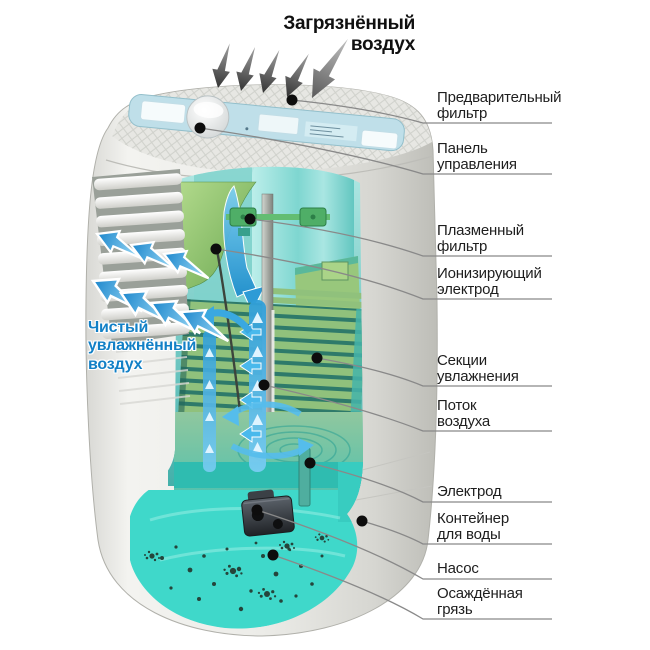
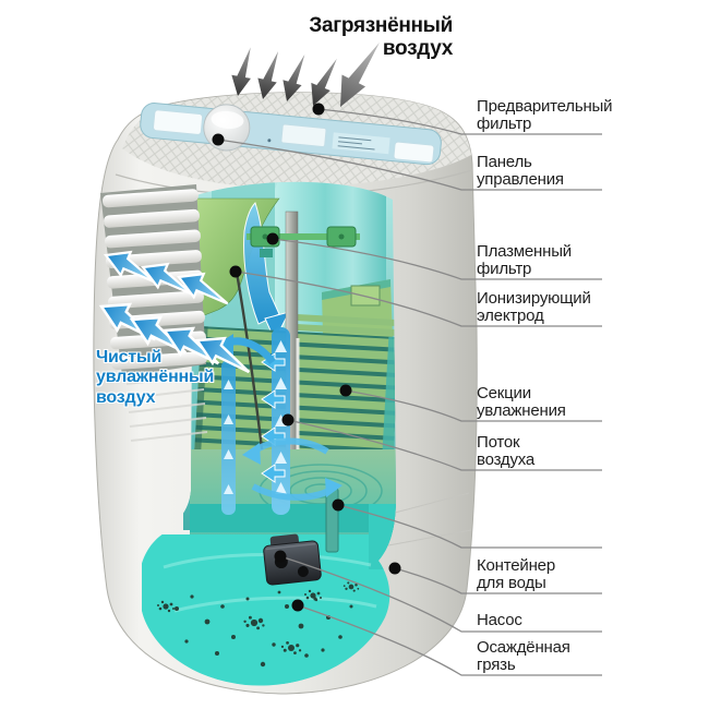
  Загрязнённый
  воздух
  Чистый
  увлажнённый
  воздух
  Предварительный
  фильтр
  Панель
  управления
  Плазменный
  фильтр
  Ионизирующий
  электрод
  Секции
  увлажнения
  Поток
  воздуха
- Электрод
  Контейнер
  для воды
  Насос
  Осаждённая
  грязь
